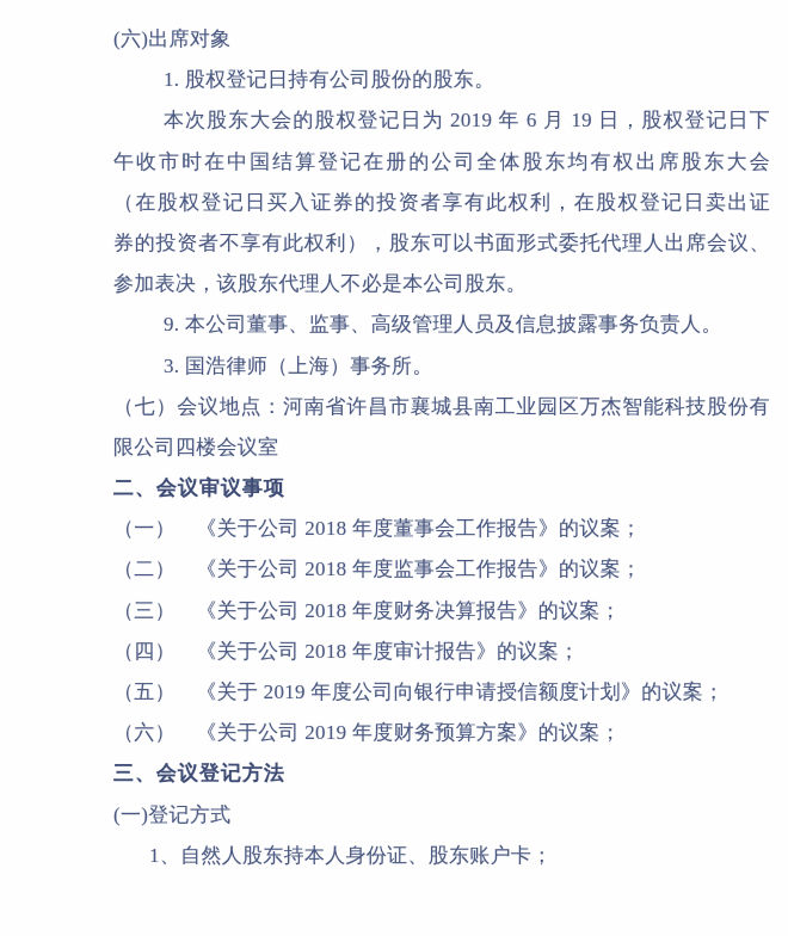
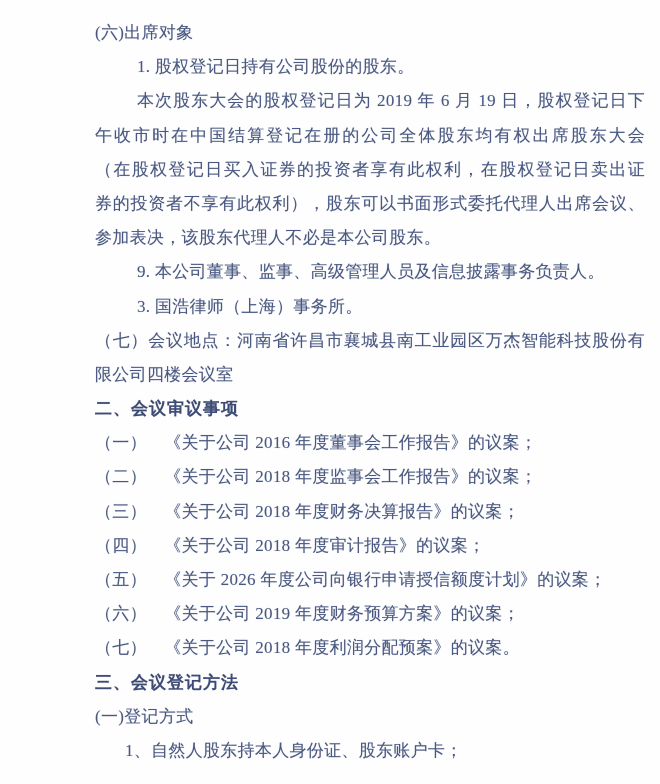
  (六)出席对象
  1. 股权登记日持有公司股份的股东。
  本次股东大会的股权登记日为 2019 年 6 月 19 日，股权登记日下
  午收市时在中国结算登记在册的公司全体股东均有权出席股东大会
  （在股权登记日买入证券的投资者享有此权利，在股权登记日卖出证
  券的投资者不享有此权利），股东可以书面形式委托代理人出席会议、
  参加表决，该股东代理人不必是本公司股东。
  9. 本公司董事、监事、高级管理人员及信息披露事务负责人。
  3. 国浩律师（上海）事务所。
  （七）会议地点：河南省许昌市襄城县南工业园区万杰智能科技股份有
  限公司四楼会议室
  二、会议审议事项
- （一） 《关于公司 2018 年度董事会工作报告》的议案；
+ （一） 《关于公司 2016 年度董事会工作报告》的议案；
  （二） 《关于公司 2018 年度监事会工作报告》的议案；
  （三） 《关于公司 2018 年度财务决算报告》的议案；
  （四） 《关于公司 2018 年度审计报告》的议案；
- （五） 《关于 2019 年度公司向银行申请授信额度计划》的议案；
+ （五） 《关于 2026 年度公司向银行申请授信额度计划》的议案；
  （六） 《关于公司 2019 年度财务预算方案》的议案；
+ （七） 《关于公司 2018 年度利润分配预案》的议案。
  三、会议登记方法
  (一)登记方式
  1、自然人股东持本人身份证、股东账户卡；
